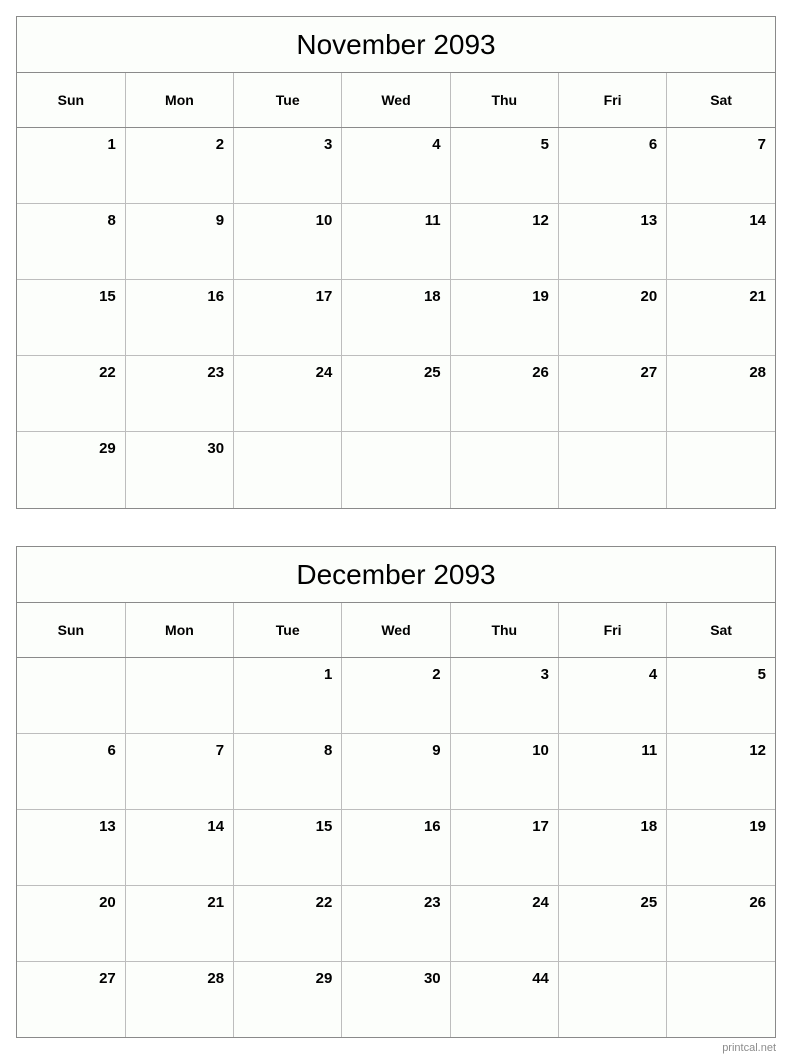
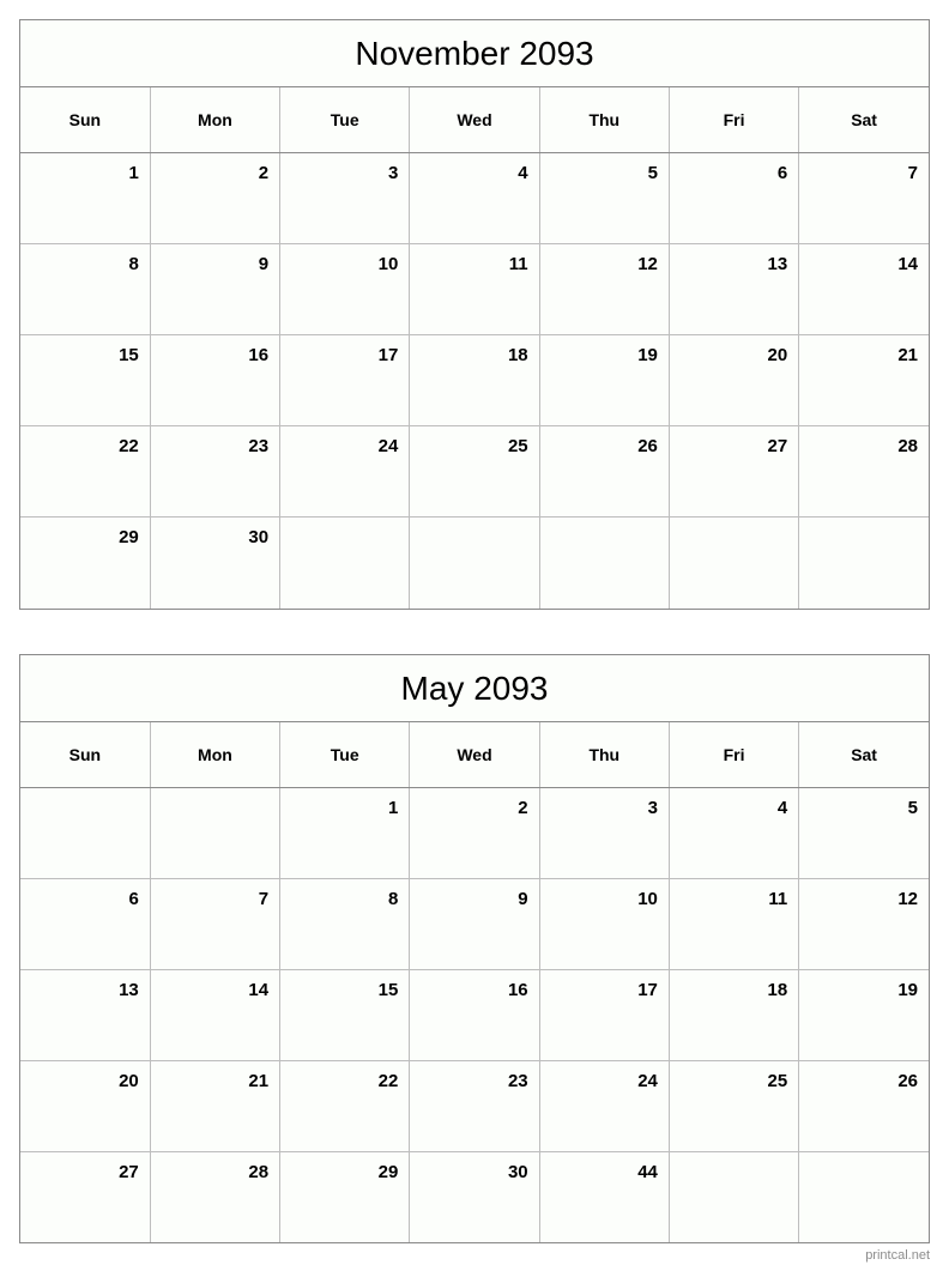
  November 2093
  Sun	Mon	Tue	Wed	Thu	Fri	Sat
  1	2	3	4	5	6	7
  8	9	10	11	12	13	14
  15	16	17	18	19	20	21
  22	23	24	25	26	27	28
  29	30
- December 2093
+ May 2093
  Sun	Mon	Tue	Wed	Thu	Fri	Sat
  		1	2	3	4	5
  6	7	8	9	10	11	12
  13	14	15	16	17	18	19
  20	21	22	23	24	25	26
  27	28	29	30	44
  printcal.net
